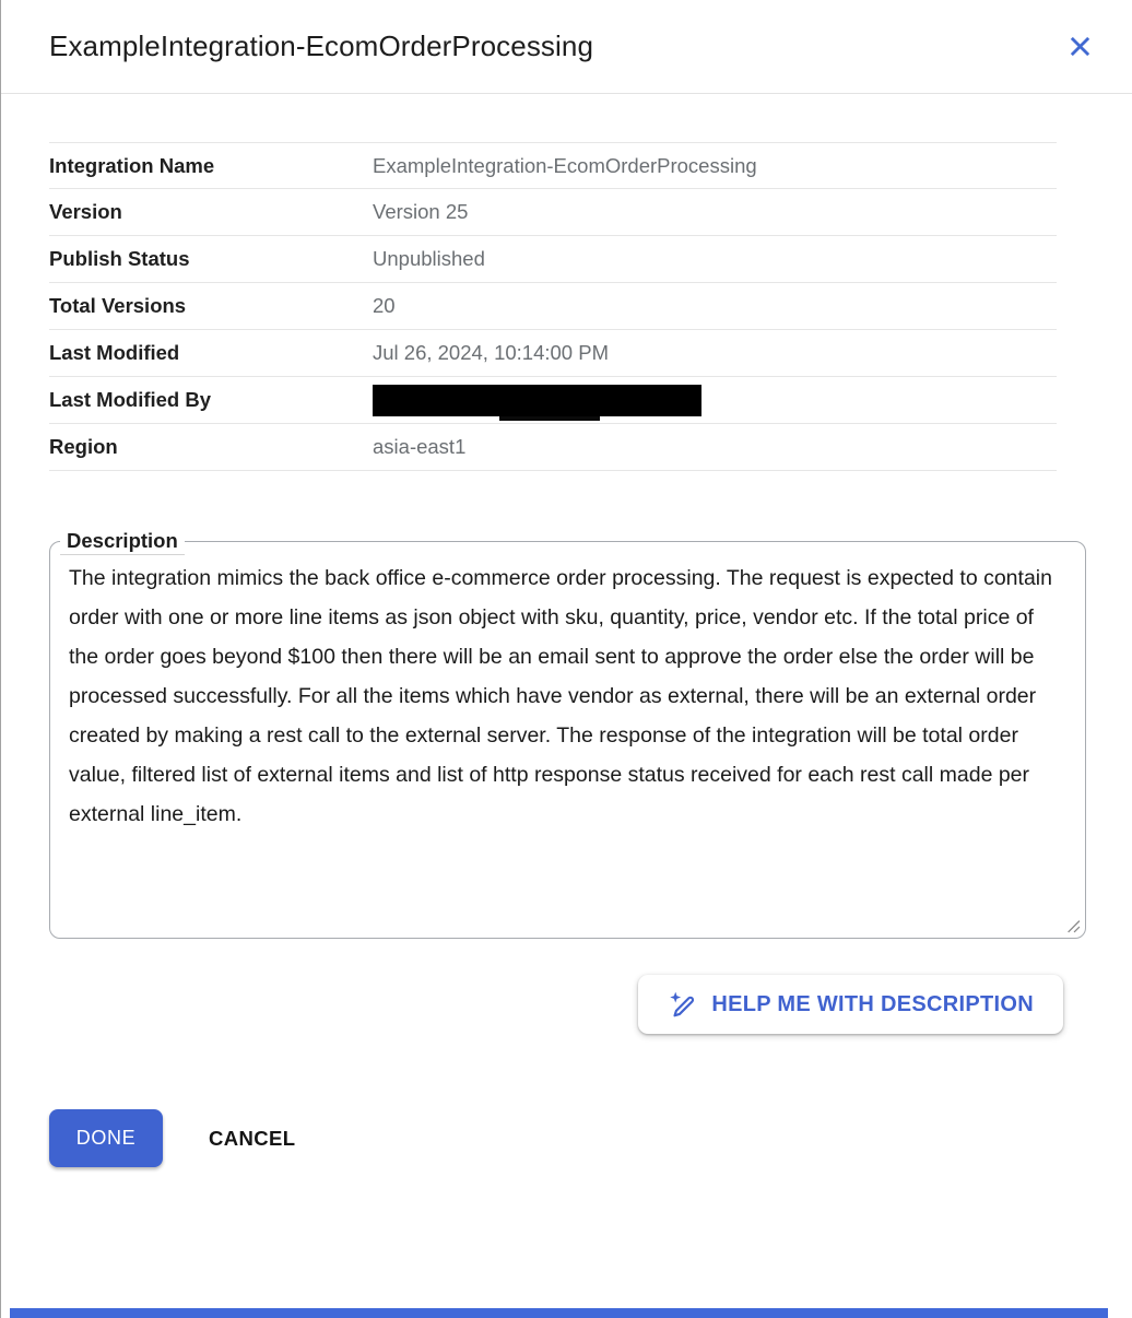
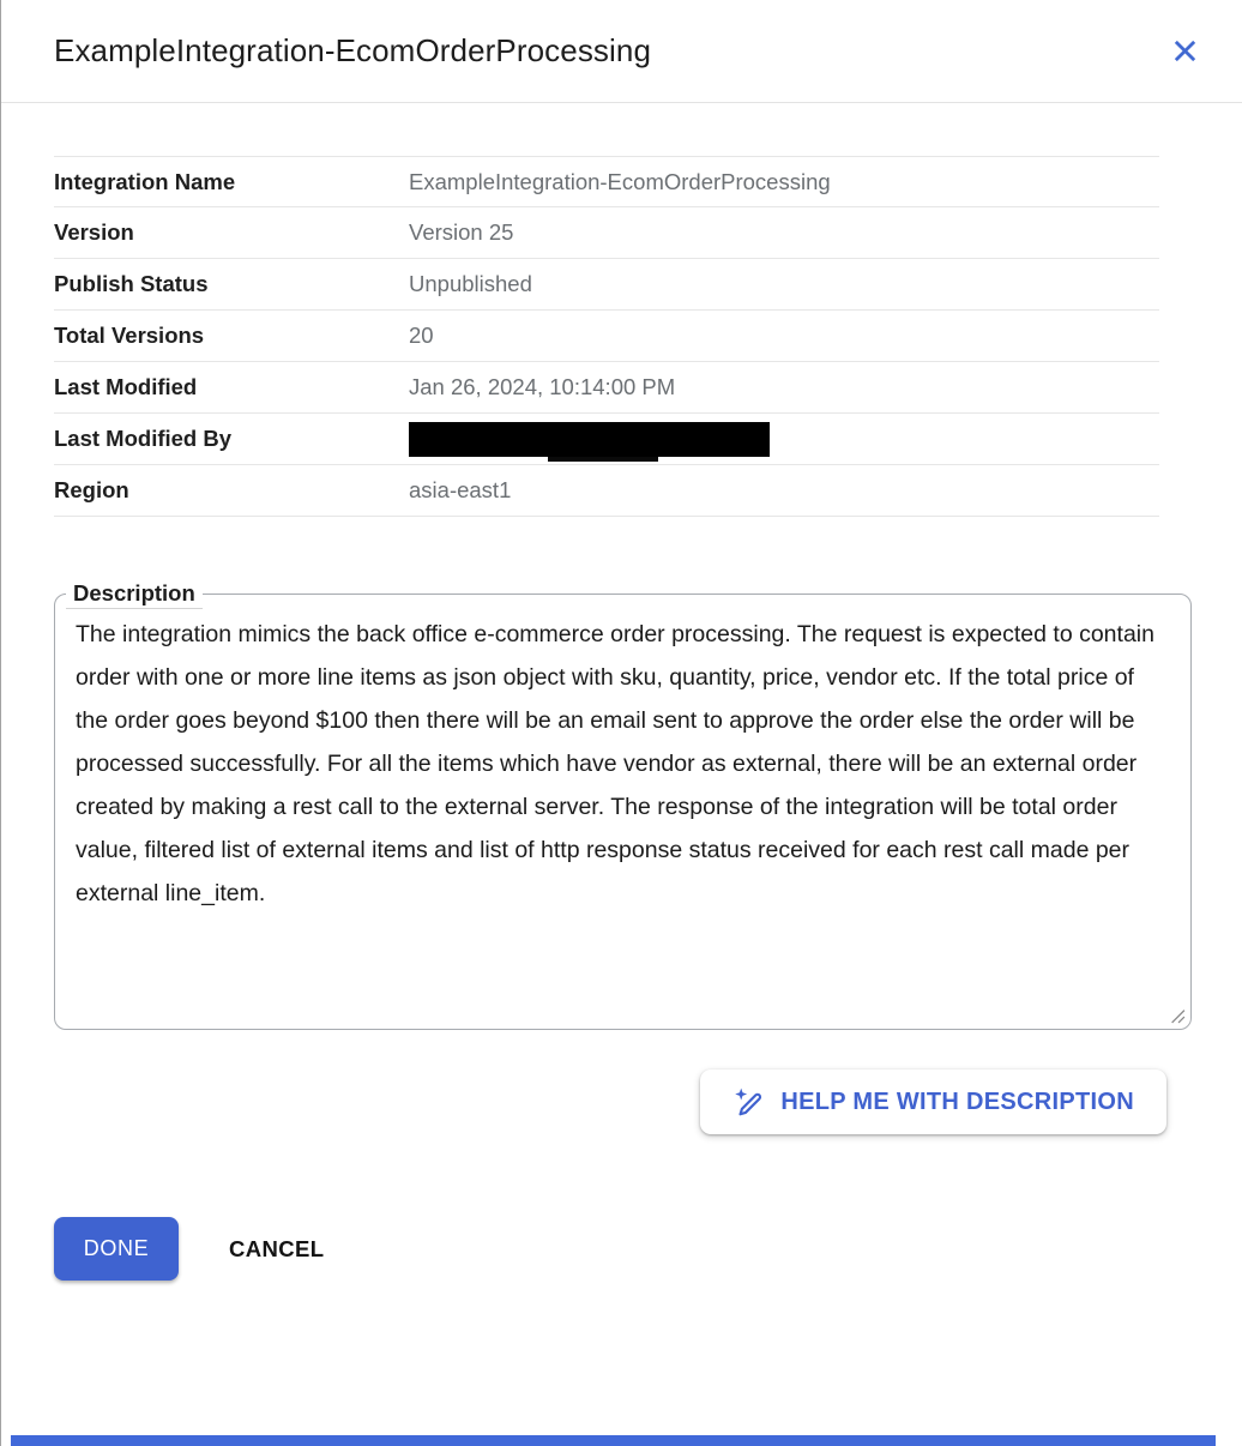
  ExampleIntegration-EcomOrderProcessing
  Integration Name
  ExampleIntegration-EcomOrderProcessing
  Version
  Version 25
  Publish Status
  Unpublished
  Total Versions
  20
  Last Modified
- Jul 26, 2024, 10:14:00 PM
+ Jan 26, 2024, 10:14:00 PM
  Last Modified By
  Region
  asia-east1
  Description
  The integration mimics the back office e-commerce order processing. The request is expected to contain order with one or more line items as json object with sku, quantity, price, vendor etc. If the total price of the order goes beyond $100 then there will be an email sent to approve the order else the order will be processed successfully. For all the items which have vendor as external, there will be an external order created by making a rest call to the external server. The response of the integration will be total order value, filtered list of external items and list of http response status received for each rest call made per external line_item.
  HELP ME WITH DESCRIPTION
  DONE
  CANCEL
